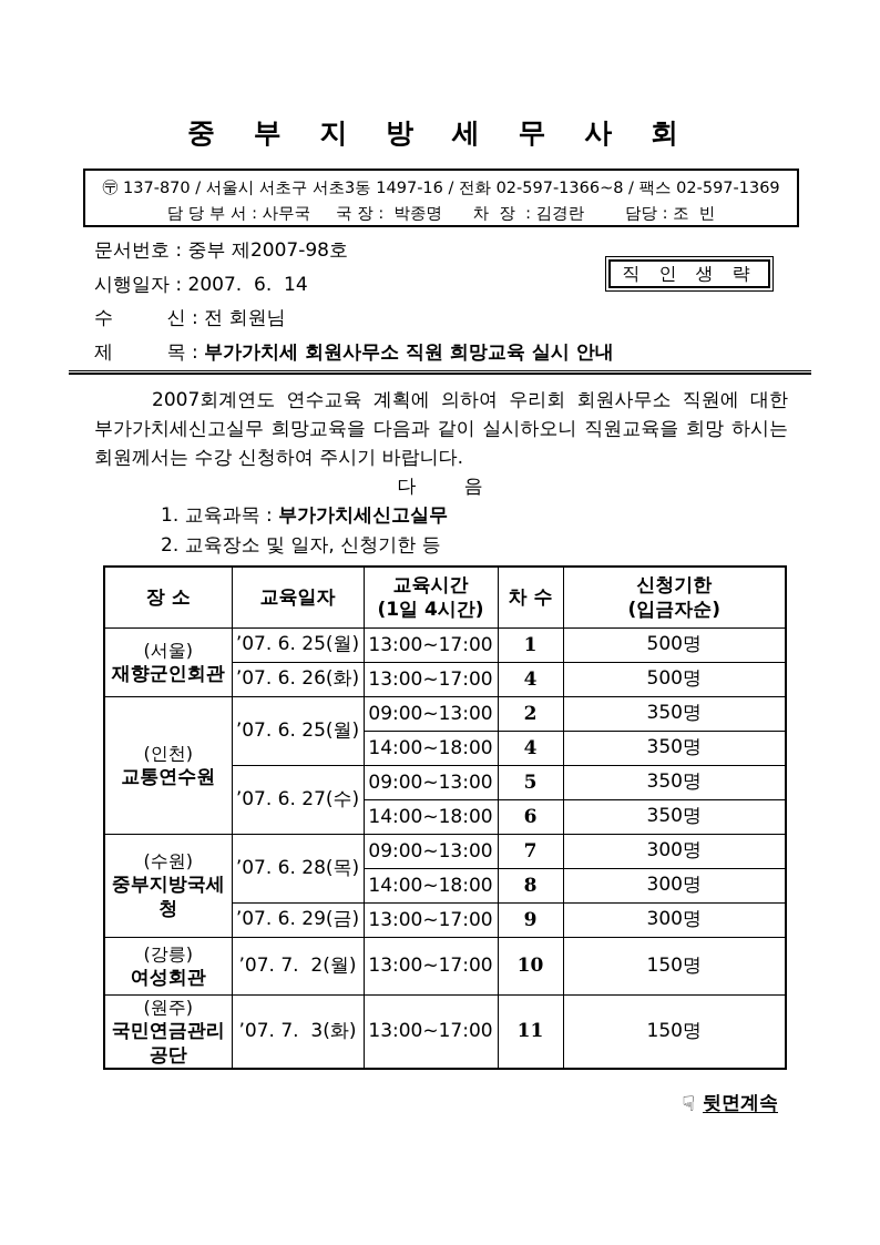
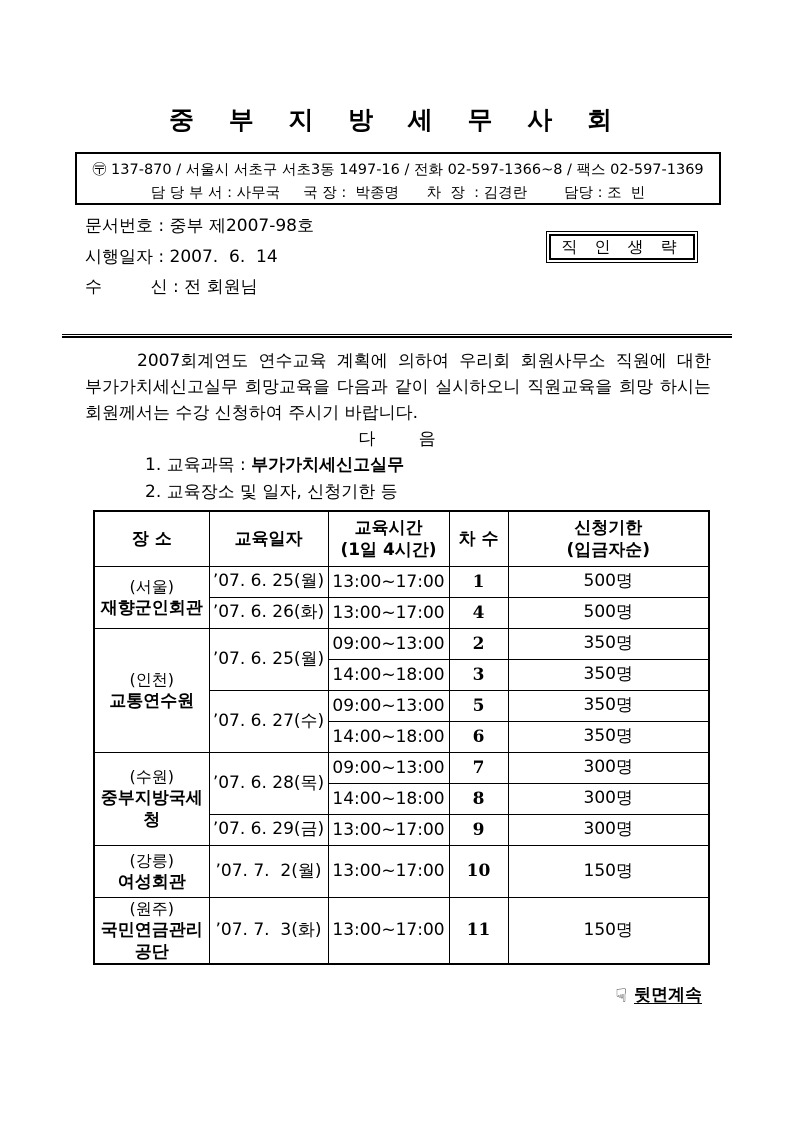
  중 부 지 방 세 무 사 회
  〶 137-870 / 서울시 서초구 서초3동 1497-16 / 전화 02-597-1366~8 / 팩스 02-597-1369
  담 당 부 서 : 사무국 국 장 : 박종명 차 장 : 김경란 담당 : 조 빈
  문서번호 : 중부 제2007-98호
  시행일자 : 2007. 6. 14
  수 신 : 전 회원님
- 제 목 : 부가가치세 회원사무소 직원 희망교육 실시 안내
  직 인 생 략
  2007회계연도 연수교육 계획에 의하여 우리회 회원사무소 직원에 대한
  부가가치세신고실무 희망교육을 다음과 같이 실시하오니 직원교육을 희망 하시는
  회원께서는 수강 신청하여 주시기 바랍니다.
  다 음
  1. 교육과목 : 부가가치세신고실무
  2. 교육장소 및 일자, 신청기한 등
  장 소	교육일자	교육시간(1일 4시간)	차 수	신청기한(입금자순)
  (서울)재향군인회관	’07. 6. 25(월)	13:00~17:00	1	500명
  ’07. 6. 26(화)	13:00~17:00	4	500명
  (인천)교통연수원	’07. 6. 25(월)	09:00~13:00	2	350명
- 14:00~18:00	4	350명
+ 14:00~18:00	3	350명
  ’07. 6. 27(수)	09:00~13:00	5	350명
  14:00~18:00	6	350명
  (수원)중부지방국세청	’07. 6. 28(목)	09:00~13:00	7	300명
  14:00~18:00	8	300명
  ’07. 6. 29(금)	13:00~17:00	9	300명
  (강릉)여성회관	’07. 7. 2(월)	13:00~17:00	10	150명
  (원주)국민연금관리공단	’07. 7. 3(화)	13:00~17:00	11	150명
  ☟
  뒷면계속
